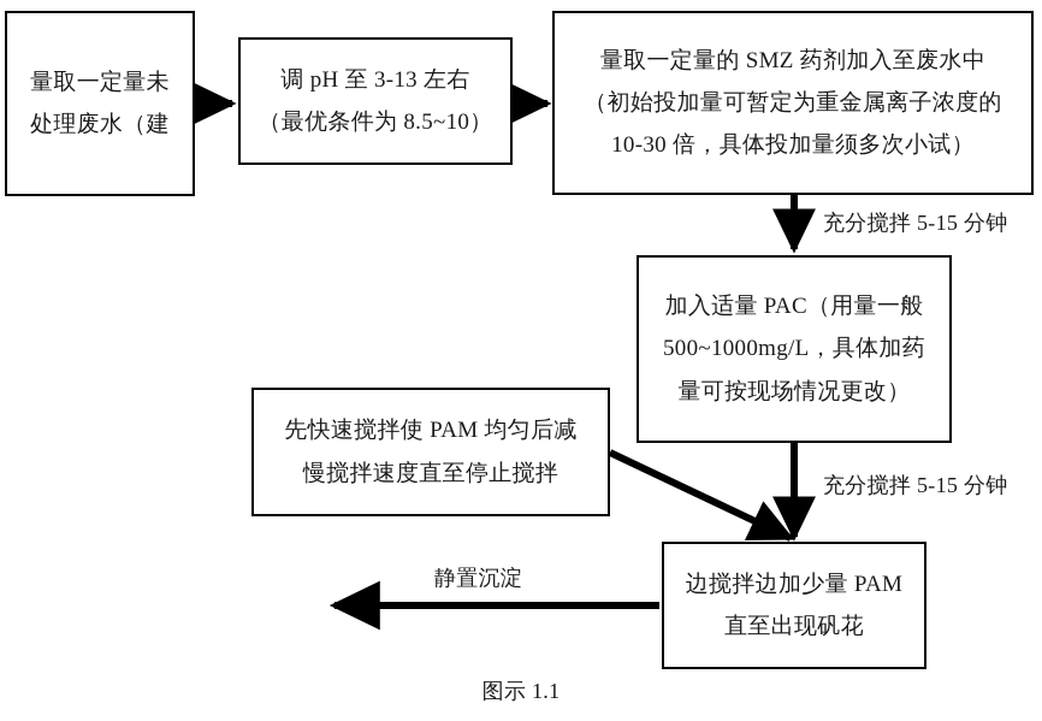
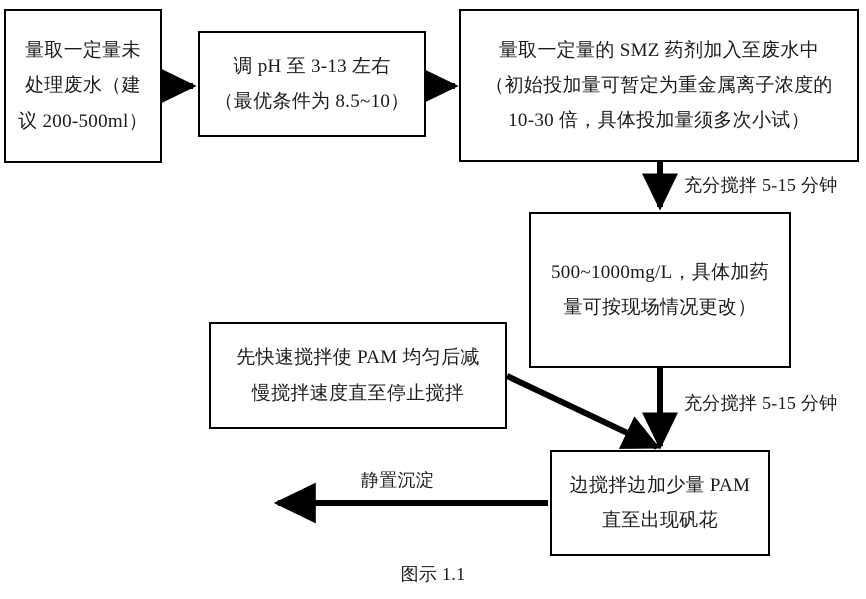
  量取一定量未
  处理废水（建
+ 议 200-500ml）
  调 pH 至 3-13 左右
  （最优条件为 8.5~10）
  量取一定量的 SMZ 药剂加入至废水中
  （初始投加量可暂定为重金属离子浓度的
  10-30 倍，具体投加量须多次小试）
- 加入适量 PAC（用量一般
  500~1000mg/L，具体加药
  量可按现场情况更改）
  先快速搅拌使 PAM 均匀后减
  慢搅拌速度直至停止搅拌
  边搅拌边加少量 PAM
  直至出现矾花
  充分搅拌 5-15 分钟
  充分搅拌 5-15 分钟
  静置沉淀
  图示 1.1
